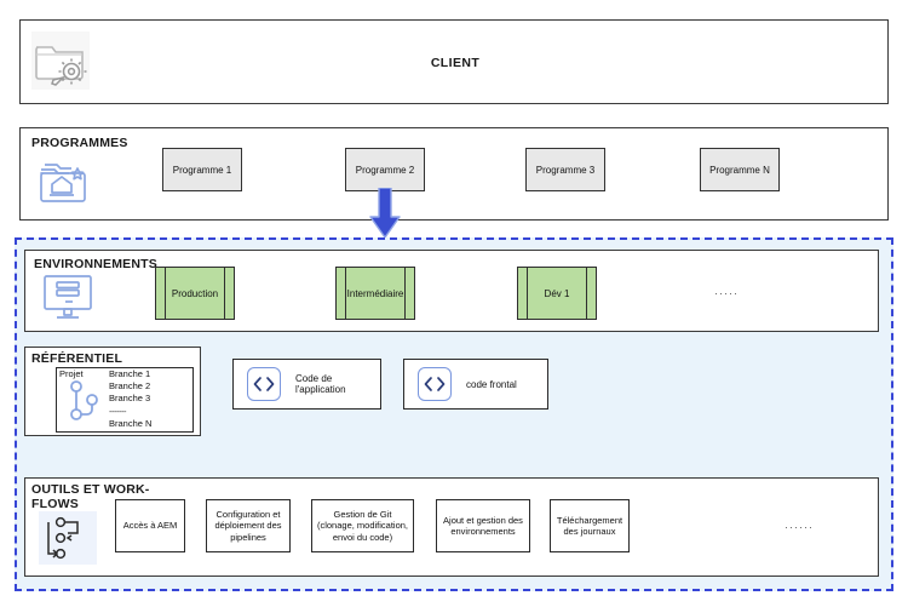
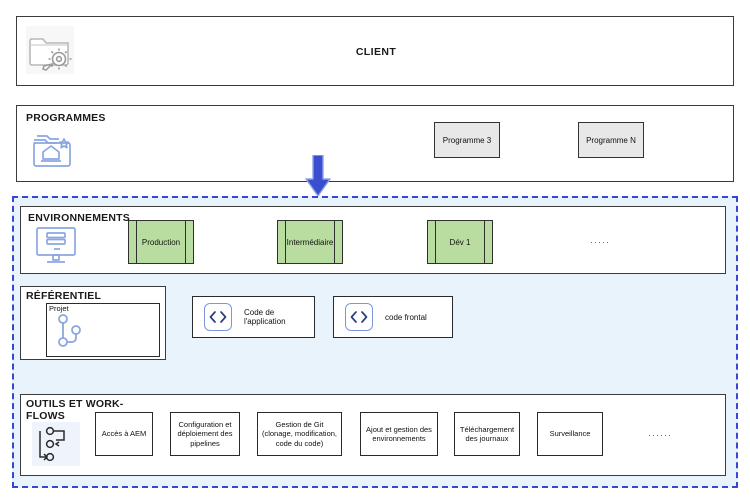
  CLIENT
  PROGRAMMES
- Programme 1
- Programme 2
  Programme 3
  Programme N
  ENVIRONNEMENTS
  Production
  Intermédiaire
  Dév 1
  ·····
  RÉFÉRENTIEL
  Projet
- Branche 1
- Branche 2
- Branche 3
- -------
- Branche N
  Code de l'application
  code frontal
  OUTILS ET WORK-
  FLOWS
  Accès à AEM
  Configuration et déploiement des pipelines
- Gestion de Git (clonage, modification, envoi du code)
+ Gestion de Git (clonage, modification, code du code)
  Ajout et gestion des environnements
  Téléchargement des journaux
+ Surveillance
  ······
